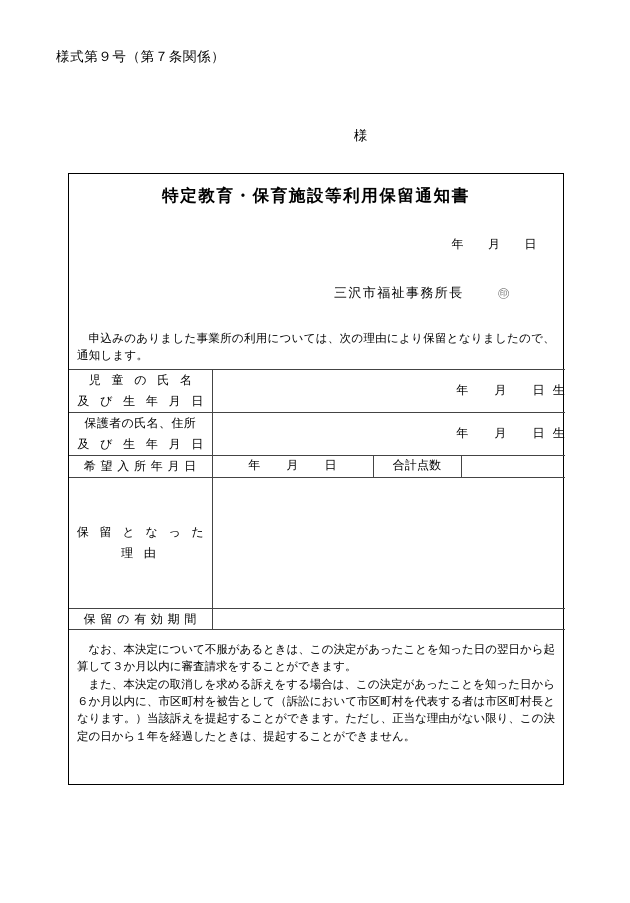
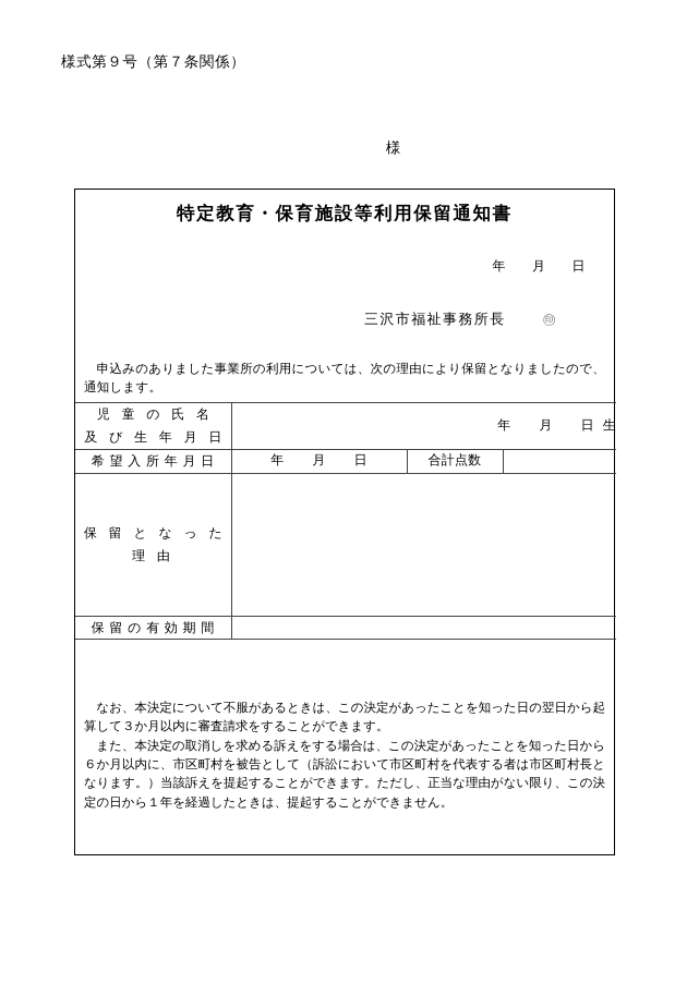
  様式第９号（第７条関係）
  様
  特定教育・保育施設等利用保留通知書
  年 月 日
  三沢市福祉事務所長 ㊞
  申込みのありました事業所の利用については、次の理由により保留となりましたので、通知します。
  児 童 の 氏 名 及 び 生 年 月 日	年 月 日 生
- 保護者の氏名、住所 及 び 生 年 月 日	年 月 日 生
  希 望 入 所 年 月 日	年 月 日	合計点数
  保 留 と な っ た 理 由
  保 留 の 有 効 期 間
  なお、本決定について不服があるときは、この決定があったことを知った日の翌日から起算して３か月以内に審査請求をすることができます。
  また、本決定の取消しを求める訴えをする場合は、この決定があったことを知った日から６か月以内に、市区町村を被告として（訴訟において市区町村を代表する者は市区町村長となります。）当該訴えを提起することができます。ただし、正当な理由がない限り、この決定の日から１年を経過したときは、提起することができません。
